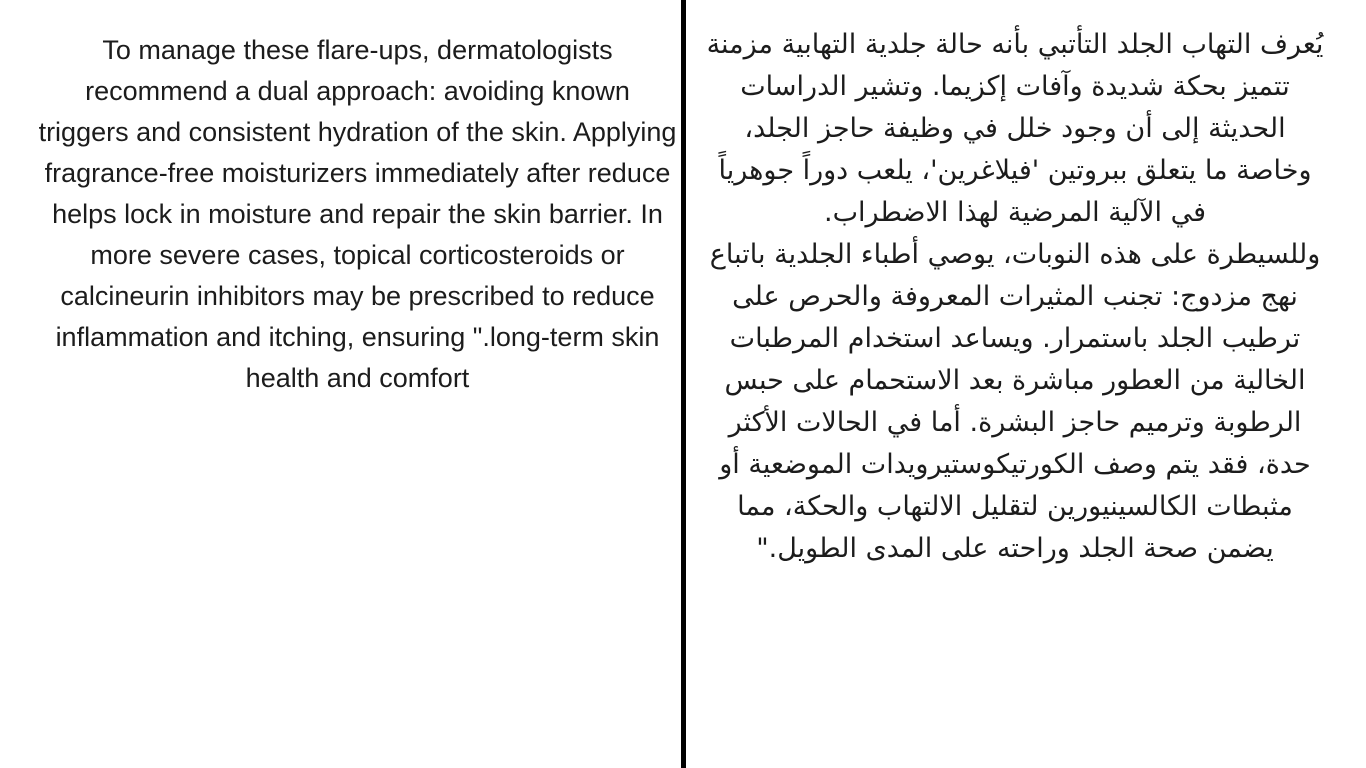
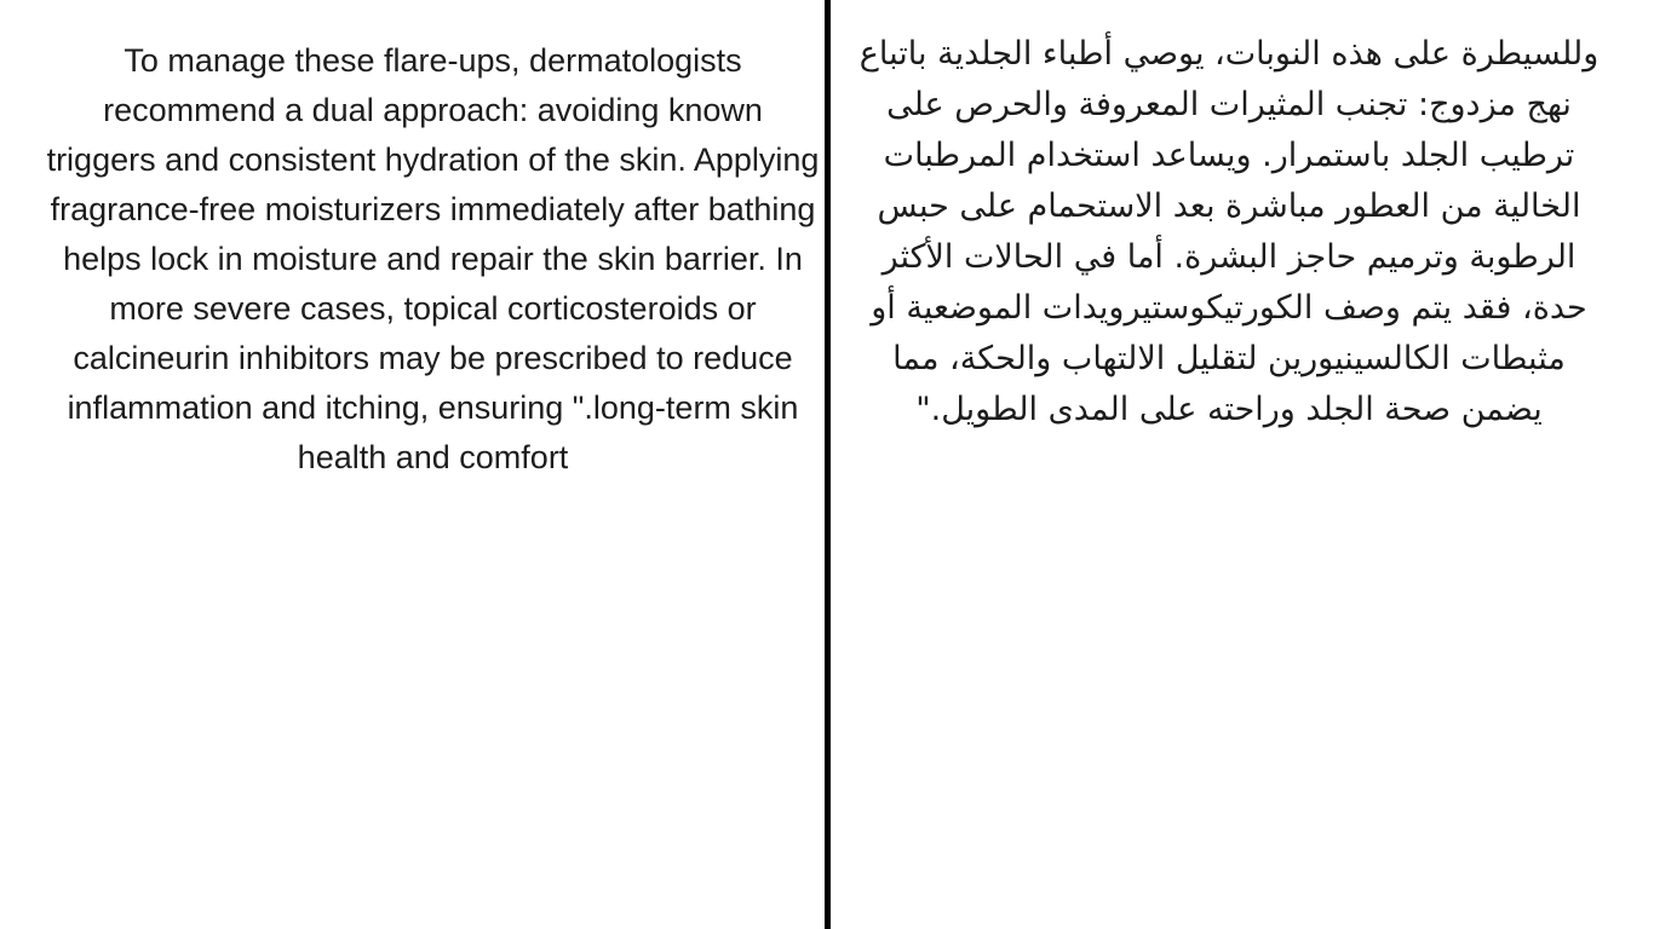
- To manage these flare-ups, dermatologists recommend a dual approach: avoiding known triggers and consistent hydration of the skin. Applying fragrance-free moisturizers immediately after reduce helps lock in moisture and repair the skin barrier. In more severe cases, topical corticosteroids or calcineurin inhibitors may be prescribed to reduce inflammation and itching, ensuring ".long-term skin health and comfort
+ To manage these flare-ups, dermatologists recommend a dual approach: avoiding known triggers and consistent hydration of the skin. Applying fragrance-free moisturizers immediately after bathing helps lock in moisture and repair the skin barrier. In more severe cases, topical corticosteroids or calcineurin inhibitors may be prescribed to reduce inflammation and itching, ensuring ".long-term skin health and comfort
- يُعرف التهاب الجلد التأتبي بأنه حالة جلدية التهابية مزمنة تتميز بحكة شديدة وآفات إكزيما. وتشير الدراسات الحديثة إلى أن وجود خلل في وظيفة حاجز الجلد، وخاصة ما يتعلق ببروتين 'فيلاغرين'، يلعب دوراً جوهرياً في الآلية المرضية لهذا الاضطراب.
  وللسيطرة على هذه النوبات، يوصي أطباء الجلدية باتباع نهج مزدوج: تجنب المثيرات المعروفة والحرص على ترطيب الجلد باستمرار. ويساعد استخدام المرطبات الخالية من العطور مباشرة بعد الاستحمام على حبس الرطوبة وترميم حاجز البشرة. أما في الحالات الأكثر حدة، فقد يتم وصف الكورتيكوستيرويدات الموضعية أو مثبطات الكالسينيورين لتقليل الالتهاب والحكة، مما يضمن صحة الجلد وراحته على المدى الطويل."
